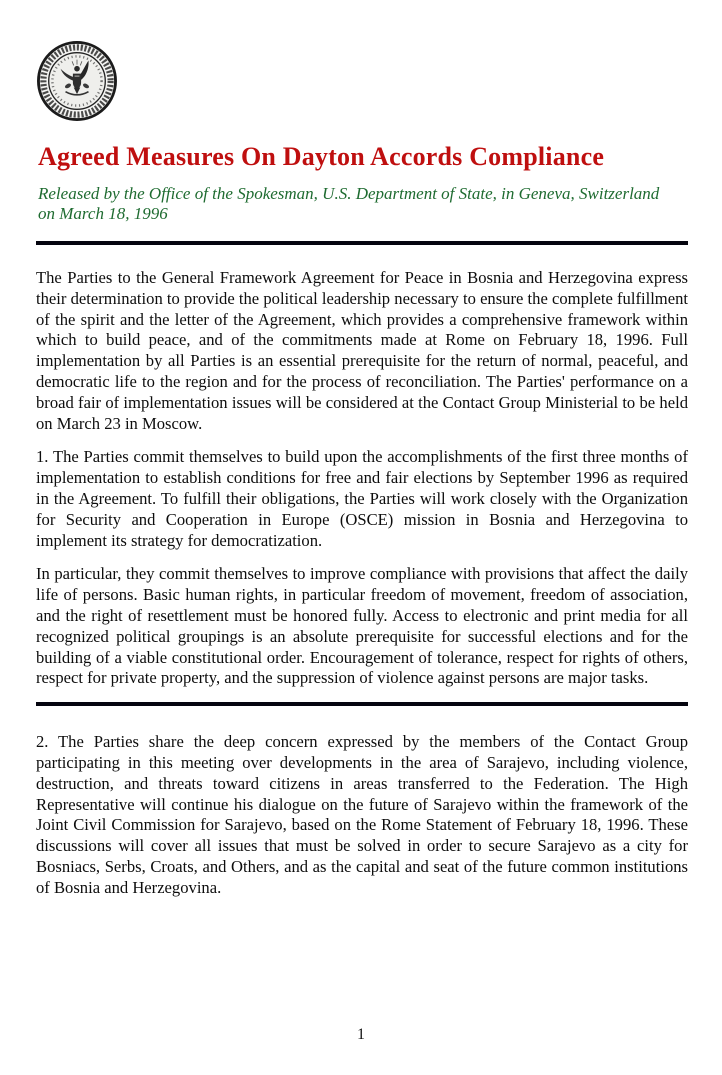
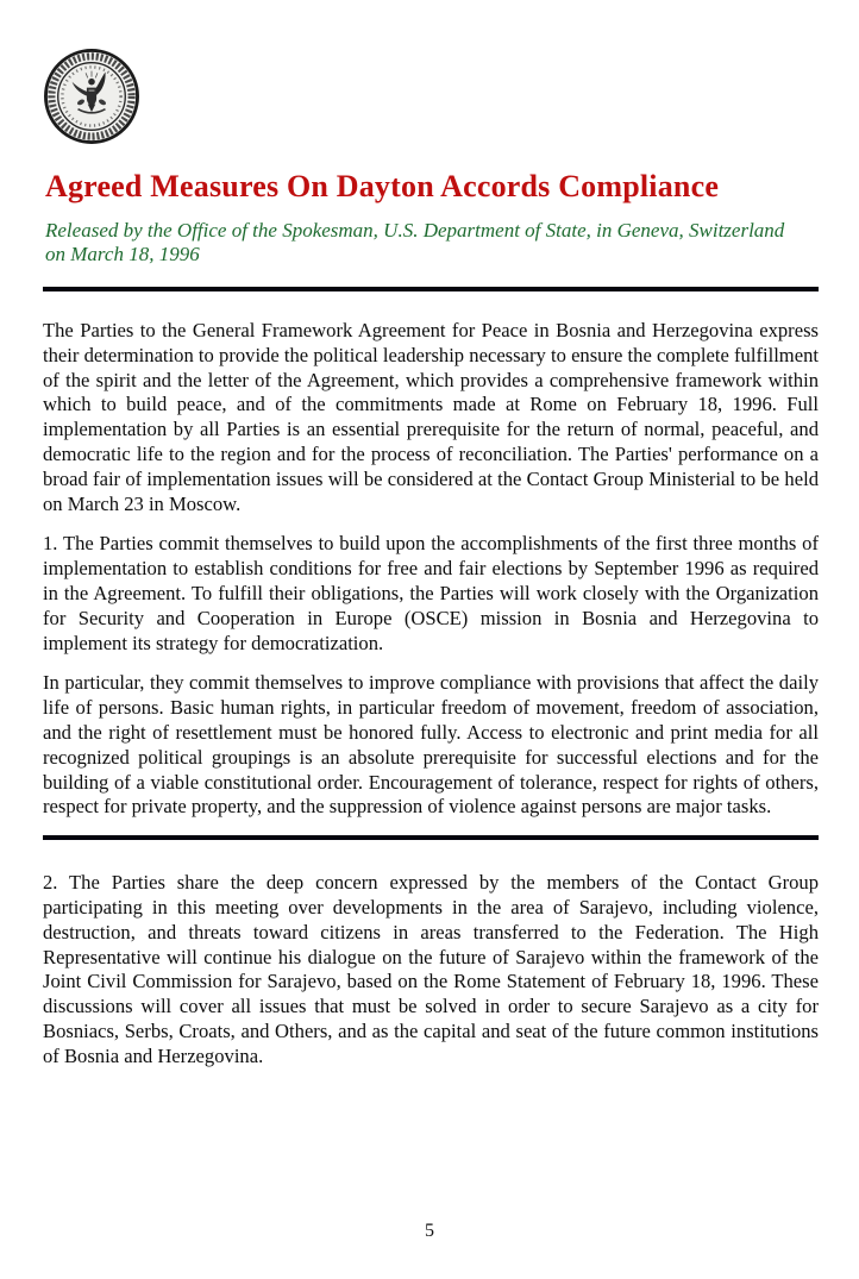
  Agreed Measures On Dayton Accords Compliance
  Released by the Office of the Spokesman, U.S. Department of State, in Geneva, Switzerland on March 18, 1996
  The Parties to the General Framework Agreement for Peace in Bosnia and Herzegovina express their determination to provide the political leadership necessary to ensure the complete fulfillment of the spirit and the letter of the Agreement, which provides a comprehensive framework within which to build peace, and of the commitments made at Rome on February 18, 1996. Full implementation by all Parties is an essential prerequisite for the return of normal, peaceful, and democratic life to the region and for the process of reconciliation. The Parties' performance on a broad fair of implementation issues will be considered at the Contact Group Ministerial to be held on March 23 in Moscow.
  1. The Parties commit themselves to build upon the accomplishments of the first three months of implementation to establish conditions for free and fair elections by September 1996 as required in the Agreement. To fulfill their obligations, the Parties will work closely with the Organization for Security and Cooperation in Europe (OSCE) mission in Bosnia and Herzegovina to implement its strategy for democratization.
  In particular, they commit themselves to improve compliance with provisions that affect the daily life of persons. Basic human rights, in particular freedom of movement, freedom of association, and the right of resettlement must be honored fully. Access to electronic and print media for all recognized political groupings is an absolute prerequisite for successful elections and for the building of a viable constitutional order. Encouragement of tolerance, respect for rights of others, respect for private property, and the suppression of violence against persons are major tasks.
  2. The Parties share the deep concern expressed by the members of the Contact Group participating in this meeting over developments in the area of Sarajevo, including violence, destruction, and threats toward citizens in areas transferred to the Federation. The High Representative will continue his dialogue on the future of Sarajevo within the framework of the Joint Civil Commission for Sarajevo, based on the Rome Statement of February 18, 1996. These discussions will cover all issues that must be solved in order to secure Sarajevo as a city for Bosniacs, Serbs, Croats, and Others, and as the capital and seat of the future common institutions of Bosnia and Herzegovina.
- 1
+ 5
